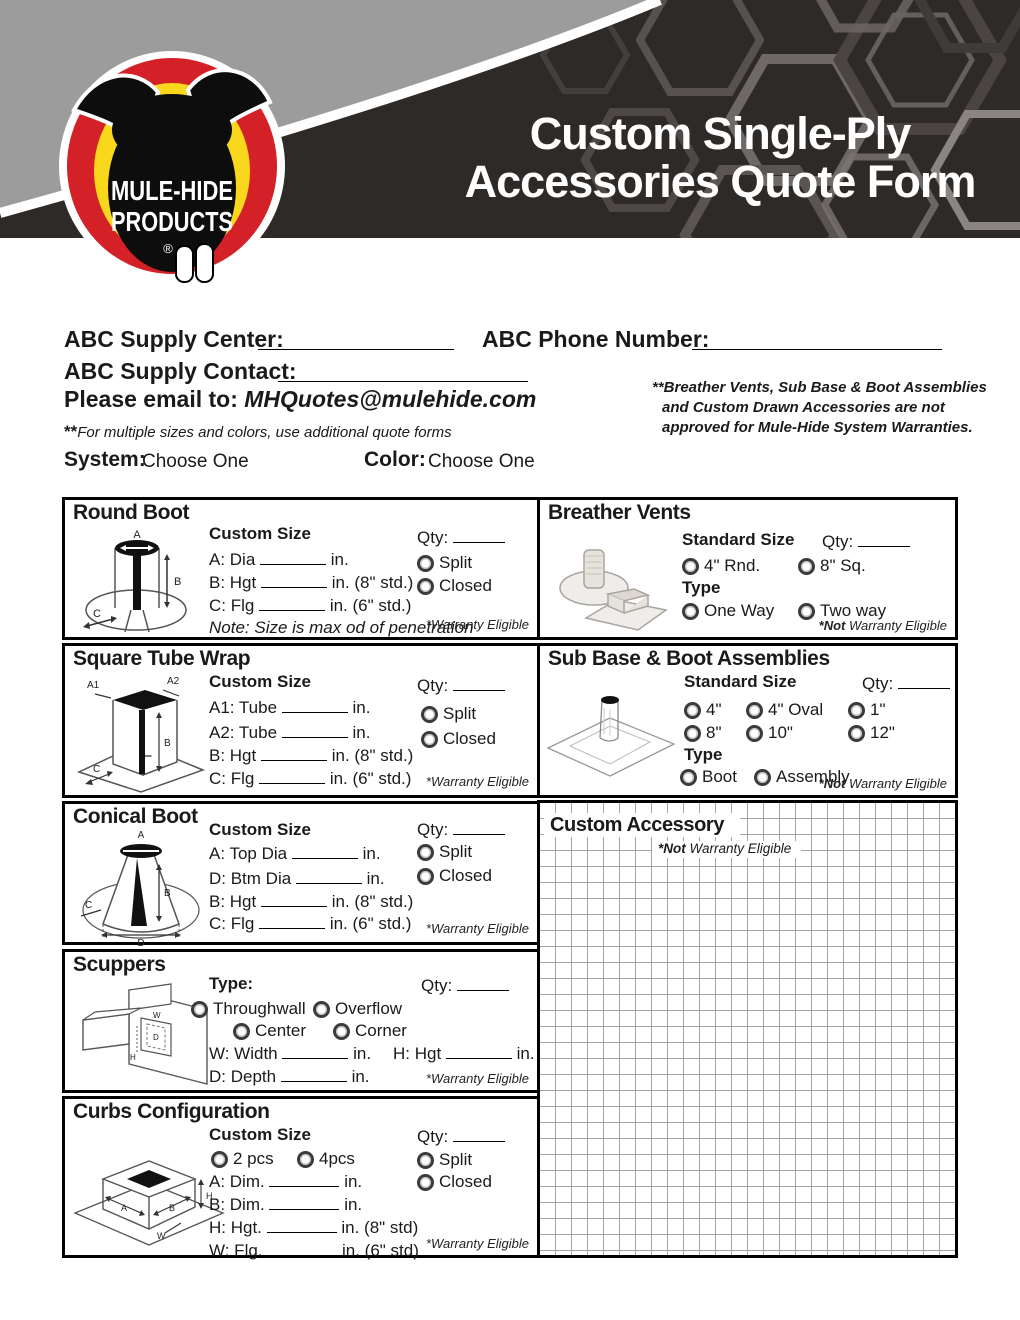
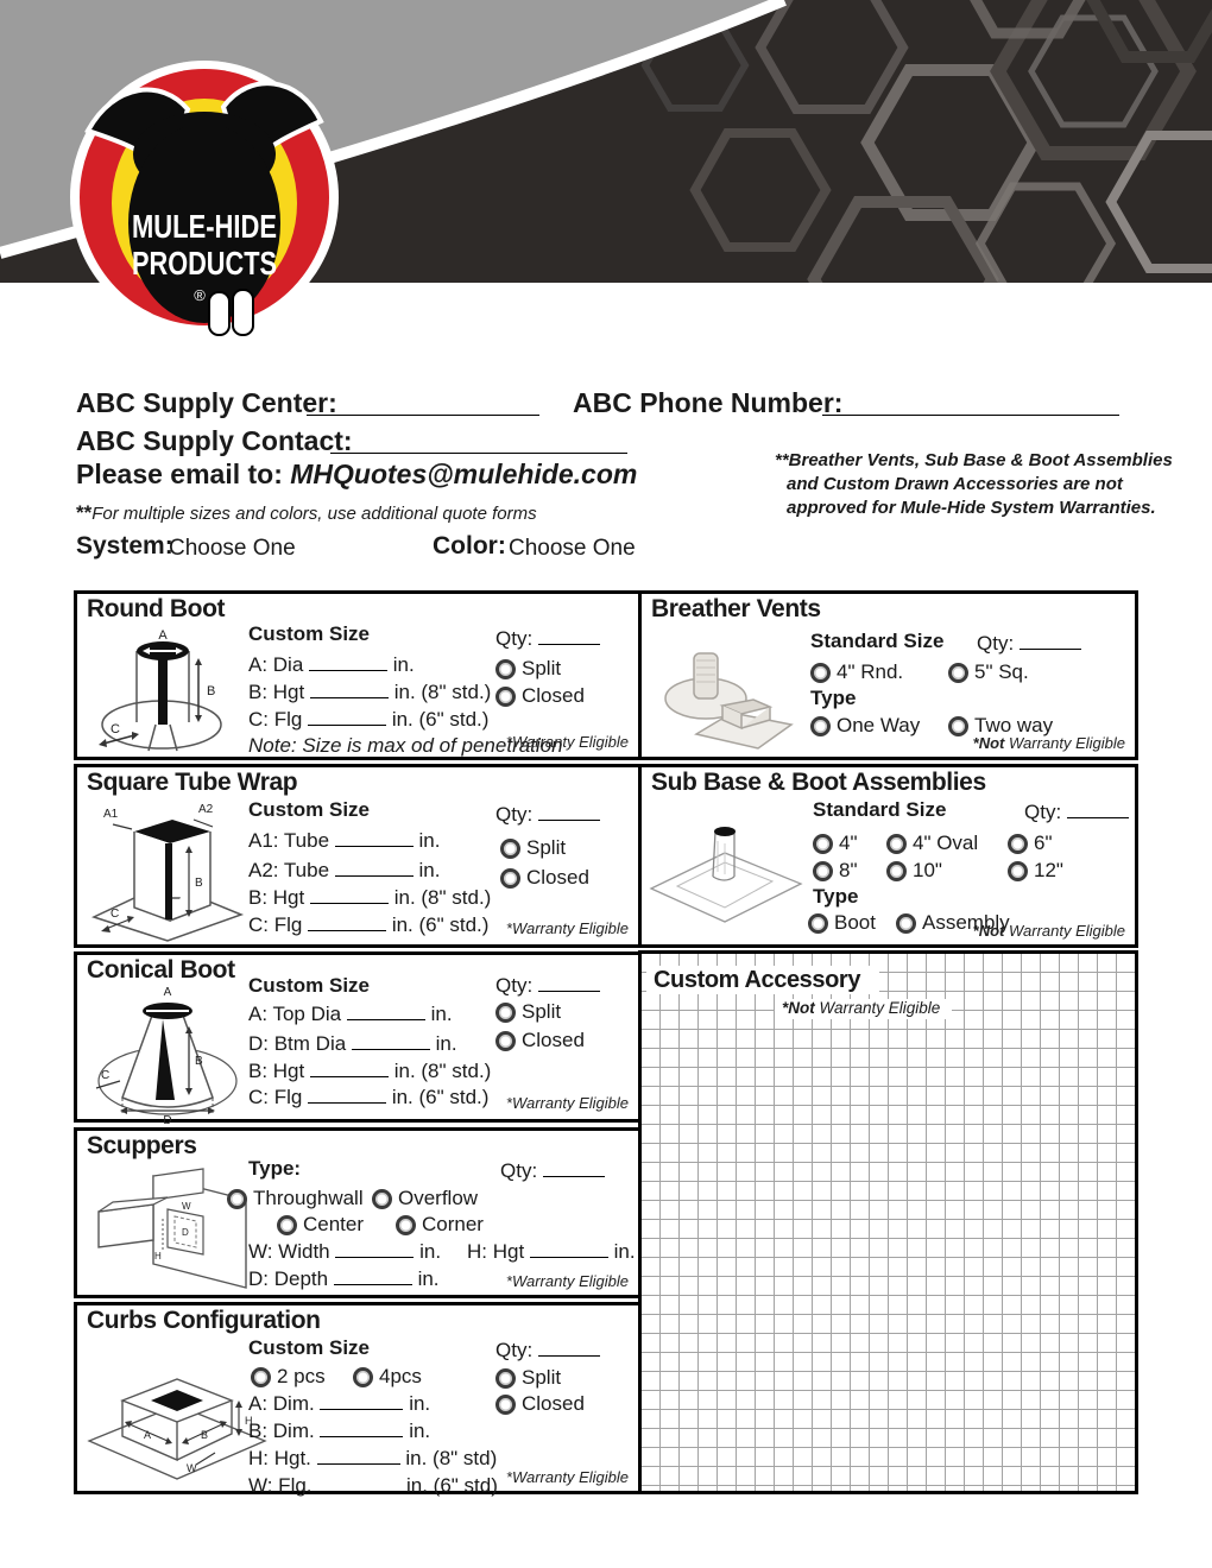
- Custom Single-Ply
- Accessories Quote Form
  MULE-HIDE
  PRODUCTS
  ®
  ABC Supply Center:
  ABC Phone Number:
  ABC Supply Contact:
  Please email to: MHQuotes@mulehide.com
  **For multiple sizes and colors, use additional quote forms
  System:
  Choose One
  Color:
  Choose One
  **Breather Vents, Sub Base & Boot Assemblies
  and Custom Drawn Accessories are not
  approved for Mule-Hide System Warranties.
  Round Boot
  A
  B
  C
  Custom Size
  A: Dia in.
  B: Hgt in. (8" std.)
  C: Flg in. (6" std.)
  Note: Size is max od of penetration
  Qty:
  Split
  Closed
  *Warranty Eligible
  Breather Vents
  Standard Size
  Qty:
  4" Rnd.
- 8" Sq.
+ 5" Sq.
  Type
  One Way
  Two way
  *Not Warranty Eligible
  Square Tube Wrap
  A1
  A2
  B
  C
  Custom Size
  A1: Tube in.
  A2: Tube in.
  B: Hgt in. (8" std.)
  C: Flg in. (6" std.)
  Qty:
  Split
  Closed
  *Warranty Eligible
  Sub Base & Boot Assemblies
  Standard Size
  Qty:
  4"
  4" Oval
- 1"
+ 6"
  8"
  10"
  12"
  Type
  Boot
  Assembly
  *Not Warranty Eligible
  Conical Boot
  A
  B
  C
  D
  Custom Size
  A: Top Dia in.
  D: Btm Dia in.
  B: Hgt in. (8" std.)
  C: Flg in. (6" std.)
  Qty:
  Split
  Closed
  *Warranty Eligible
  Custom Accessory
  *Not Warranty Eligible
  Scuppers
  W
  D
  H
  Type:
  Qty:
  Throughwall
  Overflow
  Center
  Corner
  W: Width in.
  H: Hgt in.
  D: Depth in.
  *Warranty Eligible
  Curbs Configuration
  A
  B
  H
  W
  Custom Size
  2 pcs
  4pcs
  A: Dim. in.
  B: Dim. in.
  H: Hgt. in. (8" std)
  W: Flg. in. (6" std)
  Qty:
  Split
  Closed
  *Warranty Eligible
